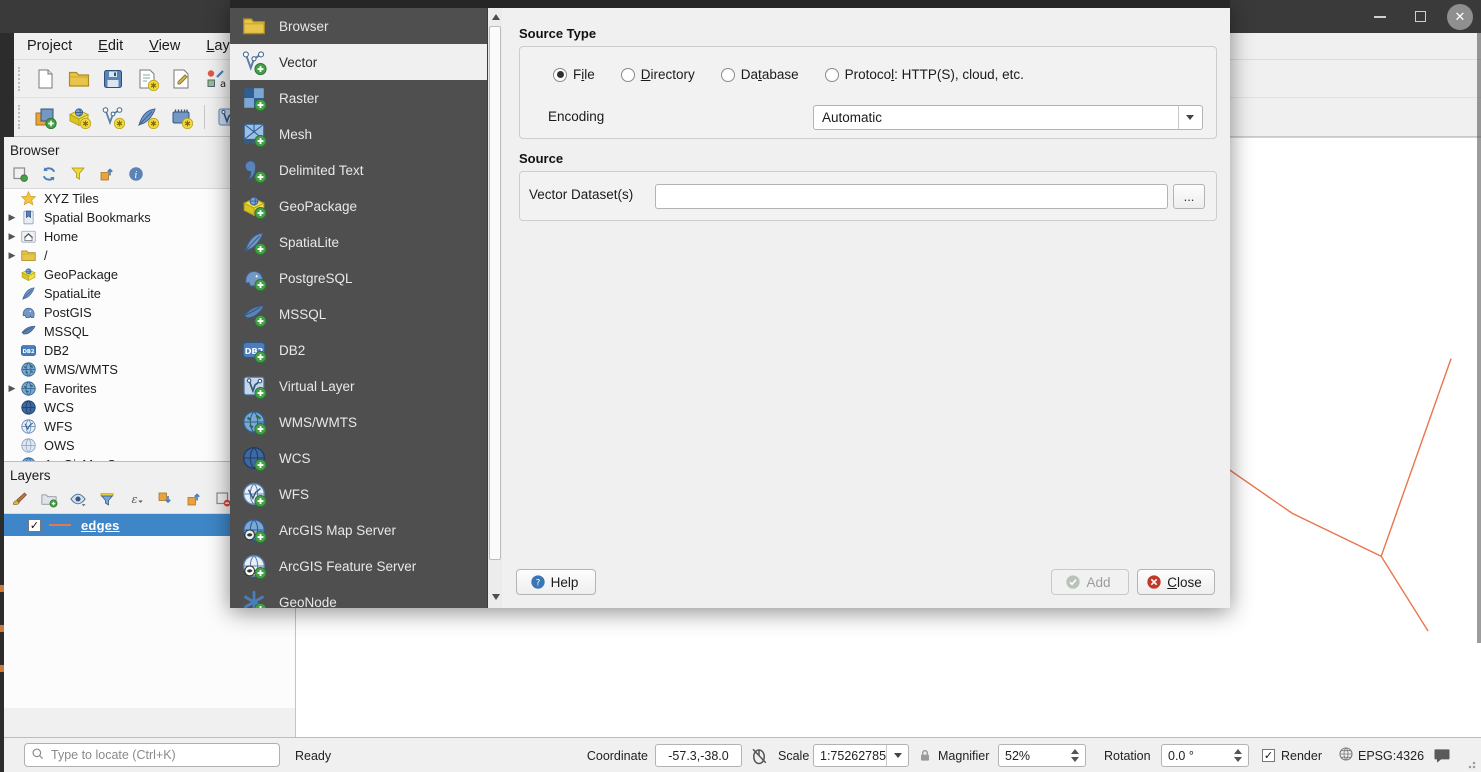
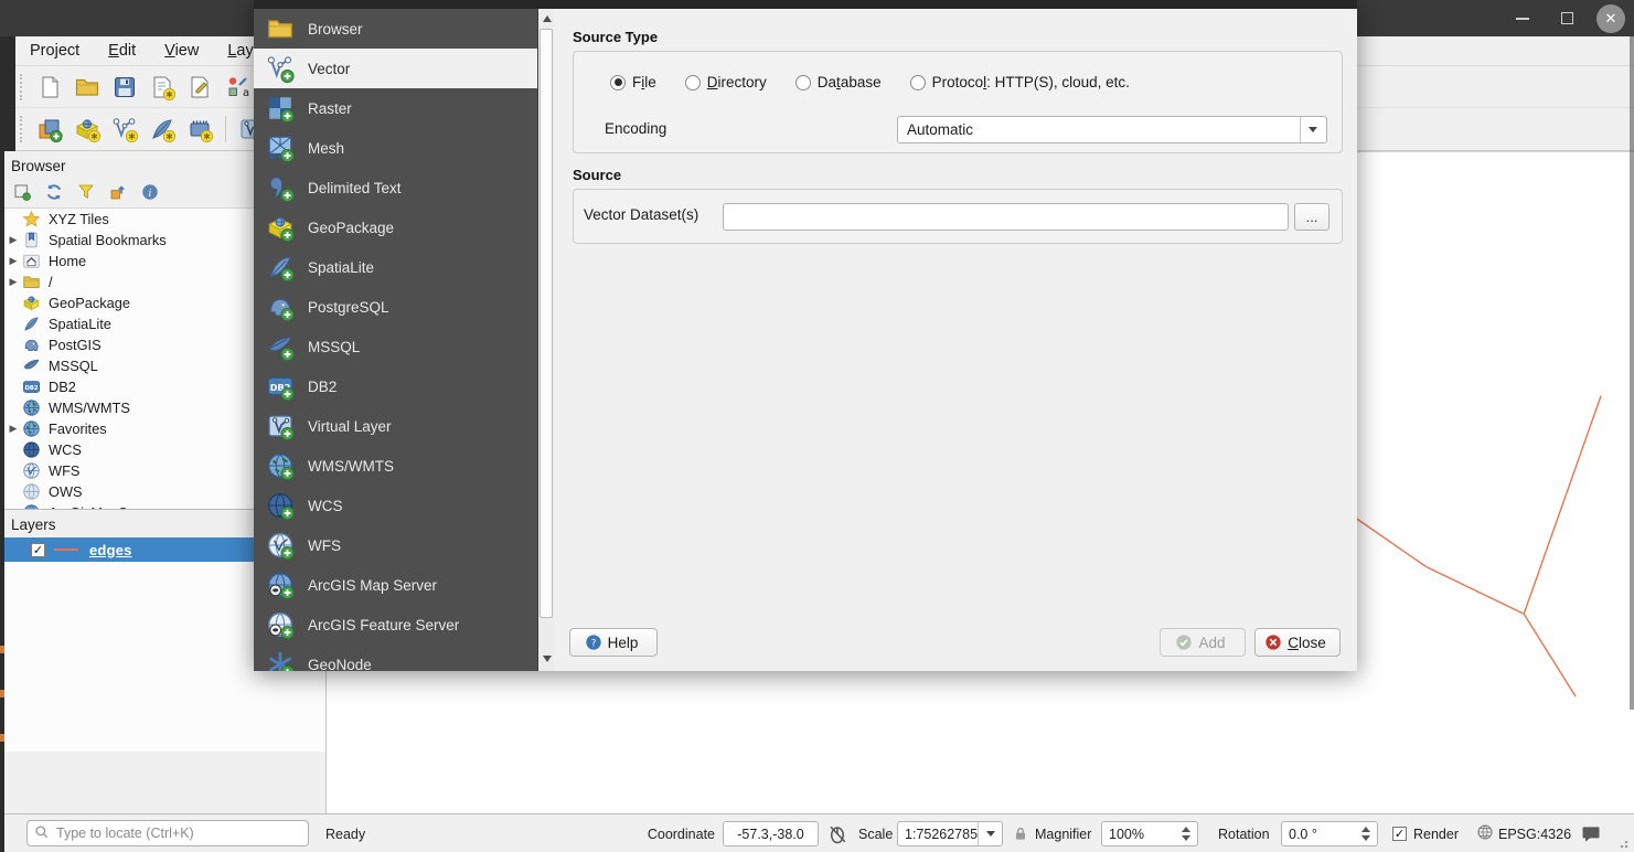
  ✕
  Project
  Edit
  View
  a
  Browser
  i
  XYZ Tiles
  ▶
  Spatial Bookmarks
  ▶
  Home
  ▶
  /
  GeoPackage
  SpatiaLite
  PostGIS
  MSSQL
  DB2
  WMS/WMTS
  ▶
  Favorites
  WCS
  WFS
  OWS
  Layers
- ε
  ✓
  edges
  Type to locate (Ctrl+K)
  Ready
  Coordinate
  -57.3,-38.0
  Scale
  1:75262785
  Magnifier
- 52%
+ 100%
  Rotation
  0.0 °
  ✓
  Render
  EPSG:4326
  Browser
  Vector
  Raster
  Mesh
  Delimited Text
  GeoPackage
  SpatiaLite
  PostgreSQL
  MSSQL
  DB2
  DB2
  Virtual Layer
  WMS/WMTS
  WCS
  WFS
  ArcGIS Map Server
  ArcGIS Feature Server
  GeoNode
  Source Type
  File
  Directory
  Database
  Protocol: HTTP(S), cloud, etc.
  Encoding
  Automatic
  Source
  Vector Dataset(s)
  ...
  ?
  Help
  Add
  Close
